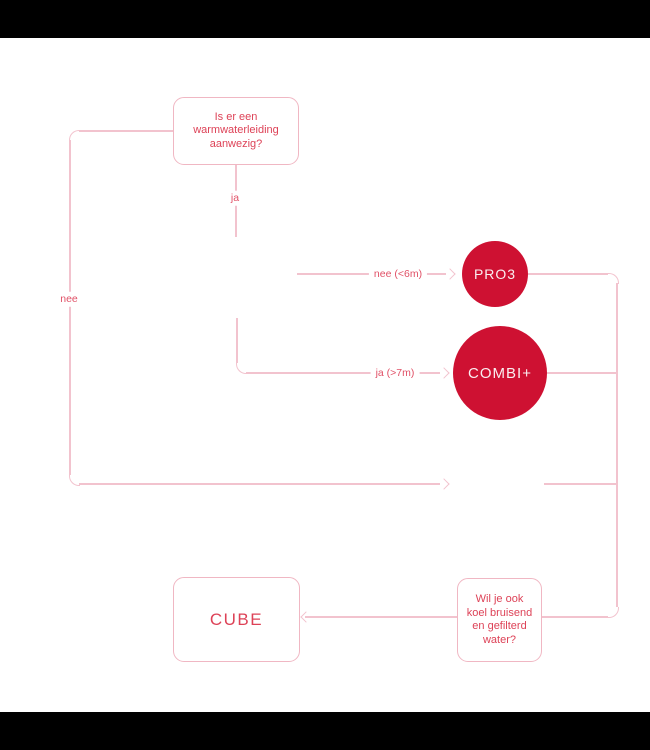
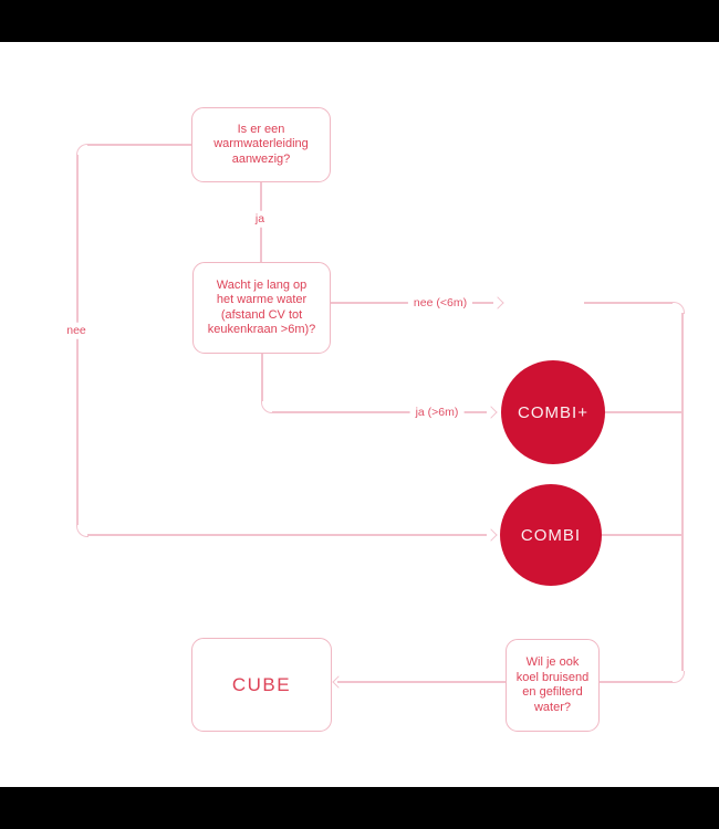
  ja
  nee
  nee (<6m)
- ja (>7m)
+ ja (>6m)
  Is er een
  warmwaterleiding
  aanwezig?
+ Wacht je lang op
+ het warme water
+ (afstand CV tot
+ keukenkraan >6m)?
  Wil je ook
  koel bruisend
  en gefilterd
  water?
- PRO3
  COMBI+
+ COMBI
  CUBE
